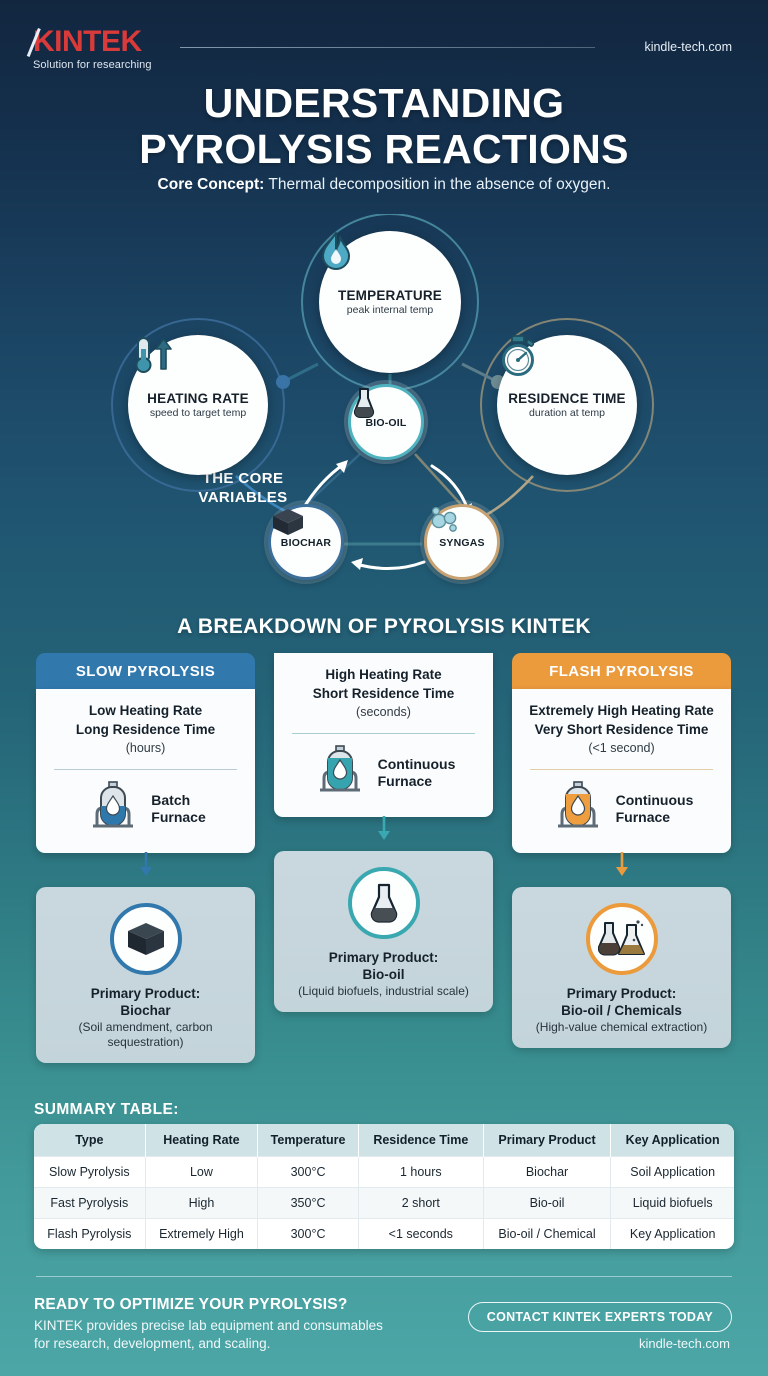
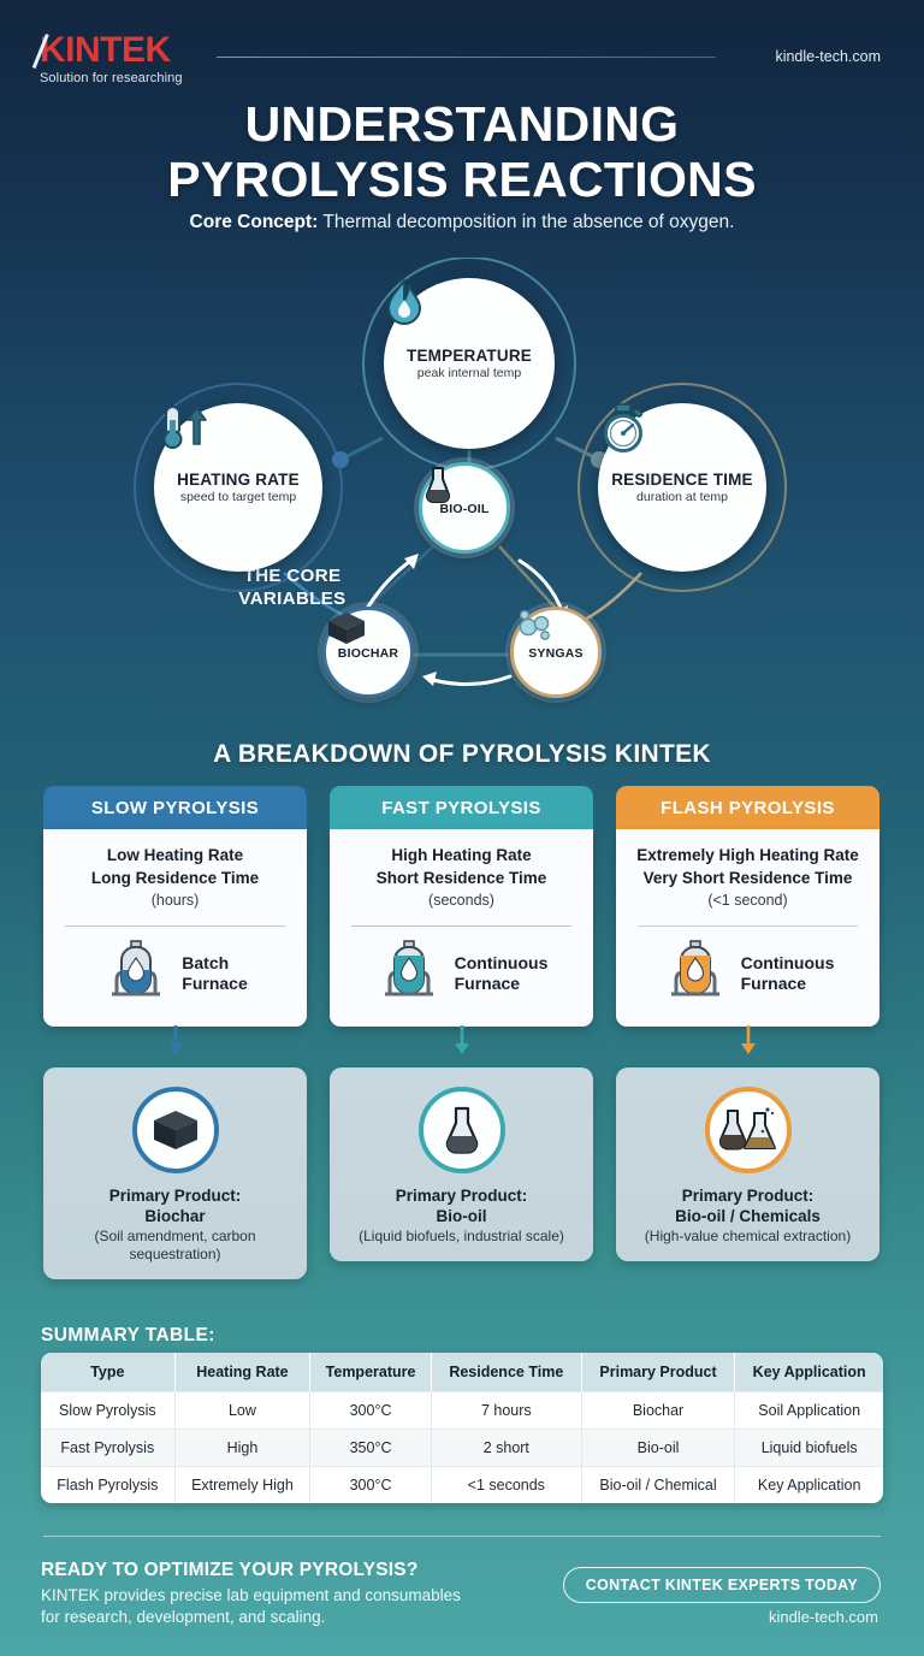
  KINTEK
  Solution for researching
  kindle-tech.com
  UNDERSTANDING
  PYROLYSIS REACTIONS
  Core Concept: Thermal decomposition in the absence of oxygen.
  THE CORE
  VARIABLES
  TEMPERATURE
  peak internal temp
  HEATING RATE
  speed to target temp
  RESIDENCE TIME
  duration at temp
  BIO-OIL
  BIOCHAR
  SYNGAS
  A BREAKDOWN OF PYROLYSIS KINTEK
  SLOW PYROLYSIS
  Low Heating Rate
  Long Residence Time
  (hours)
  Batch
  Furnace
  Primary Product:
  Biochar
  (Soil amendment, carbon sequestration)
+ FAST PYROLYSIS
  High Heating Rate
  Short Residence Time
  (seconds)
  Continuous
  Furnace
  Primary Product:
  Bio-oil
  (Liquid biofuels, industrial scale)
  FLASH PYROLYSIS
  Extremely High Heating Rate
  Very Short Residence Time
  (<1 second)
  Continuous
  Furnace
  Primary Product:
  Bio-oil / Chemicals
  (High-value chemical extraction)
  SUMMARY TABLE:
  Type	Heating Rate	Temperature	Residence Time	Primary Product	Key Application
- Slow Pyrolysis	Low	300°C	1 hours	Biochar	Soil Application
+ Slow Pyrolysis	Low	300°C	7 hours	Biochar	Soil Application
  Fast Pyrolysis	High	350°C	2 short	Bio-oil	Liquid biofuels
  Flash Pyrolysis	Extremely High	300°C	<1 seconds	Bio-oil / Chemical	Key Application
  READY TO OPTIMIZE YOUR PYROLYSIS?
  KINTEK provides precise lab equipment and consumables
  for research, development, and scaling.
  CONTACT KINTEK EXPERTS TODAY
  kindle-tech.com
